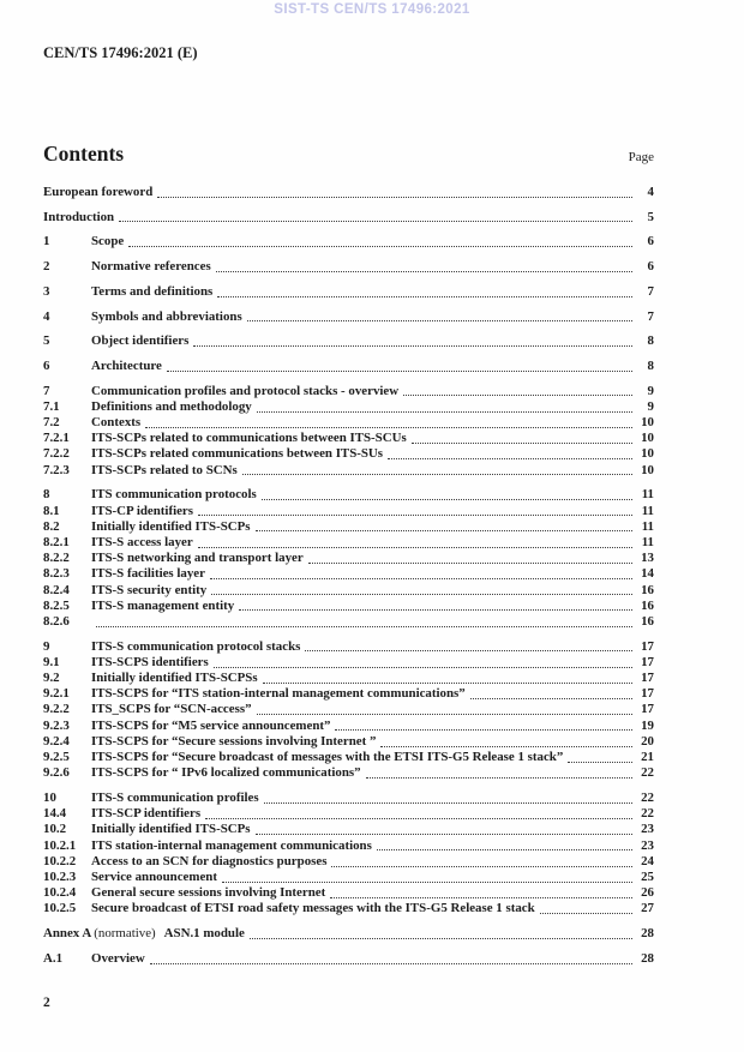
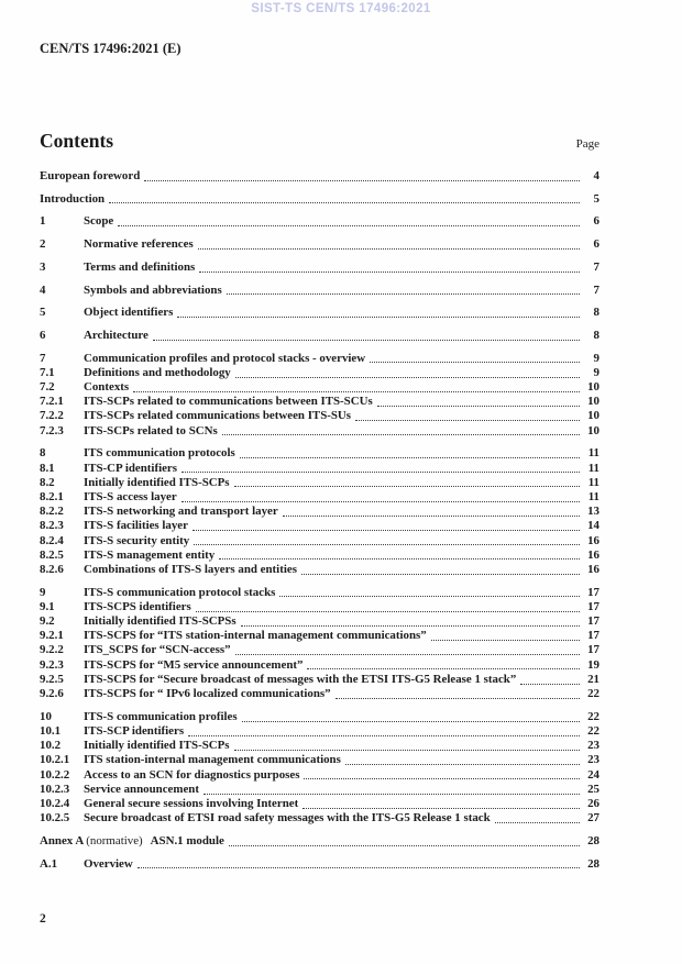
  SIST-TS CEN/TS 17496:2021
  CEN/TS 17496:2021 (E)
  Contents
  Page
  European foreword
  4
  Introduction
  5
  1
  Scope
  6
  2
  Normative references
  6
  3
  Terms and definitions
  7
  4
  Symbols and abbreviations
  7
  5
  Object identifiers
  8
  6
  Architecture
  8
  7
  Communication profiles and protocol stacks - overview
  9
  7.1
  Definitions and methodology
  9
  7.2
  Contexts
  10
  7.2.1
  ITS-SCPs related to communications between ITS-SCUs
  10
  7.2.2
  ITS-SCPs related communications between ITS-SUs
  10
  7.2.3
  ITS-SCPs related to SCNs
  10
  8
  ITS communication protocols
  11
  8.1
  ITS-CP identifiers
  11
  8.2
  Initially identified ITS-SCPs
  11
  8.2.1
  ITS-S access layer
  11
  8.2.2
  ITS-S networking and transport layer
  13
  8.2.3
  ITS-S facilities layer
  14
  8.2.4
  ITS-S security entity
  16
  8.2.5
  ITS-S management entity
  16
  8.2.6
+ Combinations of ITS-S layers and entities
  16
  9
  ITS-S communication protocol stacks
  17
  9.1
  ITS-SCPS identifiers
  17
  9.2
  Initially identified ITS-SCPSs
  17
  9.2.1
  ITS-SCPS for “ITS station-internal management communications”
  17
  9.2.2
  ITS_SCPS for “SCN-access”
  17
  9.2.3
  ITS-SCPS for “M5 service announcement”
  19
- 9.2.4
- ITS-SCPS for “Secure sessions involving Internet ”
- 20
  9.2.5
  ITS-SCPS for “Secure broadcast of messages with the ETSI ITS-G5 Release 1 stack”
  21
  9.2.6
  ITS-SCPS for “ IPv6 localized communications”
  22
  10
  ITS-S communication profiles
  22
- 14.4
+ 10.1
  ITS-SCP identifiers
  22
  10.2
  Initially identified ITS-SCPs
  23
  10.2.1
  ITS station-internal management communications
  23
  10.2.2
  Access to an SCN for diagnostics purposes
  24
  10.2.3
  Service announcement
  25
  10.2.4
  General secure sessions involving Internet
  26
  10.2.5
  Secure broadcast of ETSI road safety messages with the ITS-G5 Release 1 stack
  27
  Annex A
  (normative)
  ASN.1 module
  28
  A.1
  Overview
  28
  2
